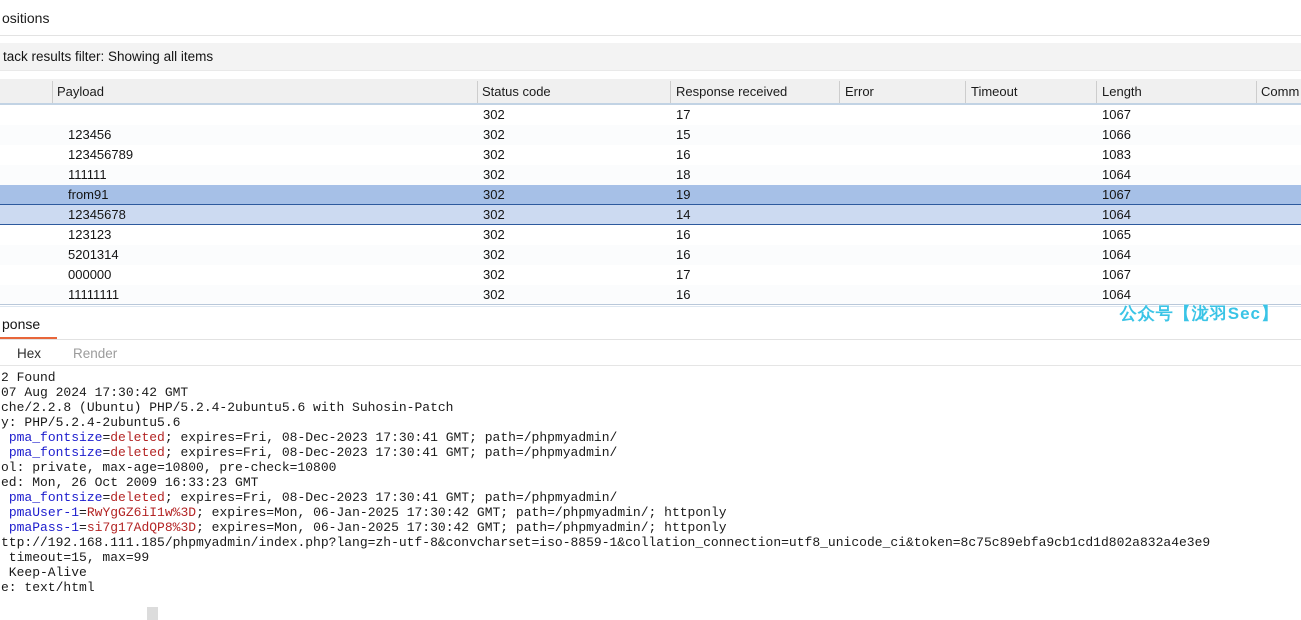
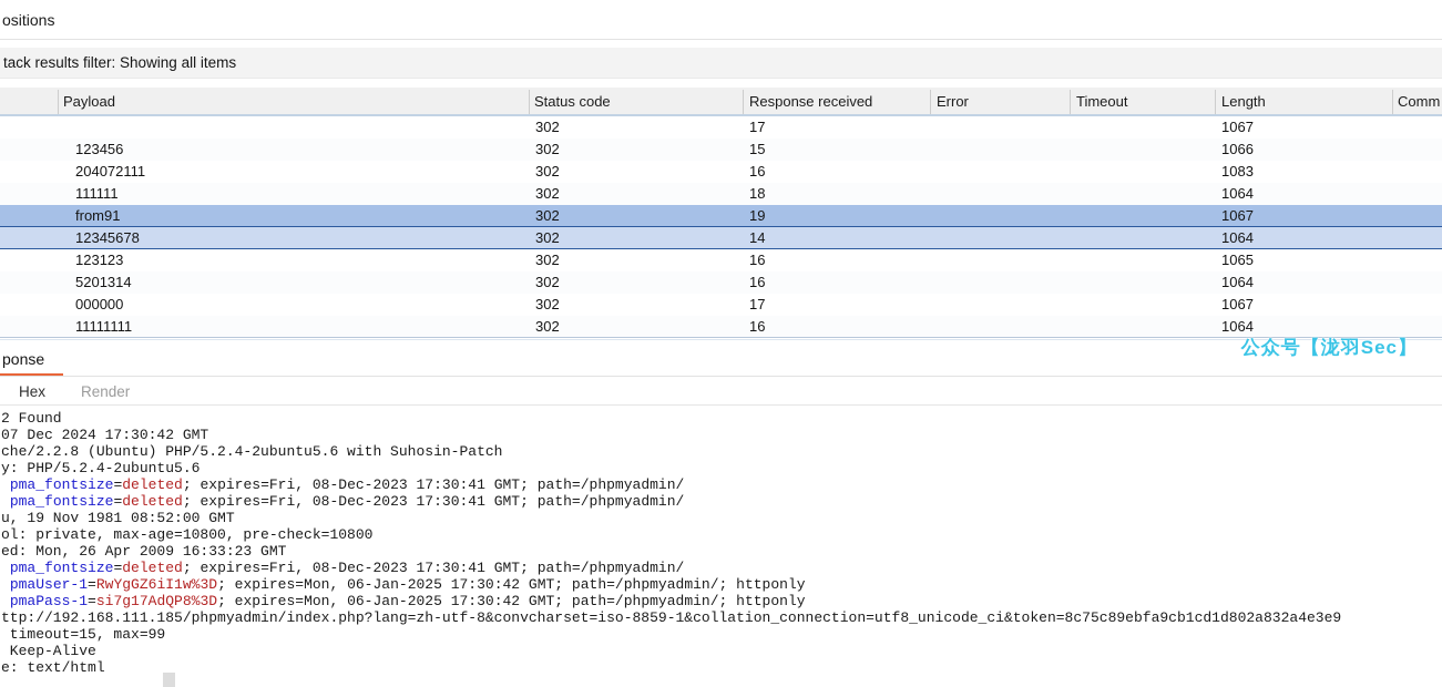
  ositions
  tack results filter: Showing all items
  Payload
  Status code
  Response received
  Error
  Timeout
  Length
  Comm
  302
  17
  1067
  123456
  302
  15
  1066
- 123456789
+ 204072111
  302
  16
  1083
  111111
  302
  18
  1064
  from91
  302
  19
  1067
  12345678
  302
  14
  1064
  123123
  302
  16
  1065
  5201314
  302
  16
  1064
  000000
  302
  17
  1067
  11111111
  302
  16
  1064
  公众号【泷羽Sec】
  ponse
  Hex
  Render
  2 Found
- 07 Aug 2024 17:30:42 GMT
+ 07 Dec 2024 17:30:42 GMT
  che/2.2.8 (Ubuntu) PHP/5.2.4-2ubuntu5.6 with Suhosin-Patch
  y: PHP/5.2.4-2ubuntu5.6
  pma_fontsize=deleted; expires=Fri, 08-Dec-2023 17:30:41 GMT; path=/phpmyadmin/
  pma_fontsize=deleted; expires=Fri, 08-Dec-2023 17:30:41 GMT; path=/phpmyadmin/
+ u, 19 Nov 1981 08:52:00 GMT
  ol: private, max-age=10800, pre-check=10800
- ed: Mon, 26 Oct 2009 16:33:23 GMT
+ ed: Mon, 26 Apr 2009 16:33:23 GMT
  pma_fontsize=deleted; expires=Fri, 08-Dec-2023 17:30:41 GMT; path=/phpmyadmin/
  pmaUser-1=RwYgGZ6iI1w%3D; expires=Mon, 06-Jan-2025 17:30:42 GMT; path=/phpmyadmin/; httponly
  pmaPass-1=si7g17AdQP8%3D; expires=Mon, 06-Jan-2025 17:30:42 GMT; path=/phpmyadmin/; httponly
  ttp://192.168.111.185/phpmyadmin/index.php?lang=zh-utf-8&convcharset=iso-8859-1&collation_connection=utf8_unicode_ci&token=8c75c89ebfa9cb1cd1d802a832a4e3e9
  timeout=15, max=99
  Keep-Alive
  e: text/html
